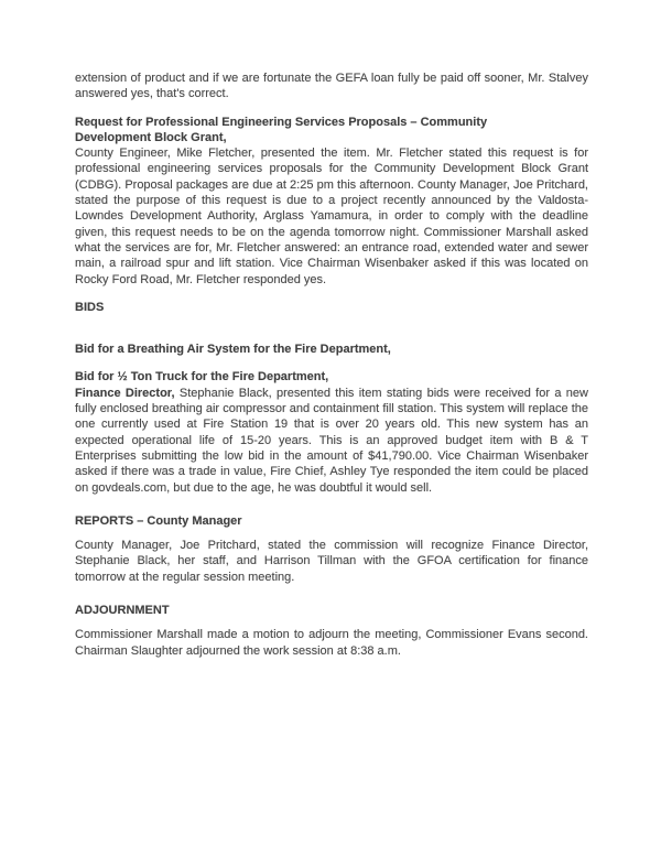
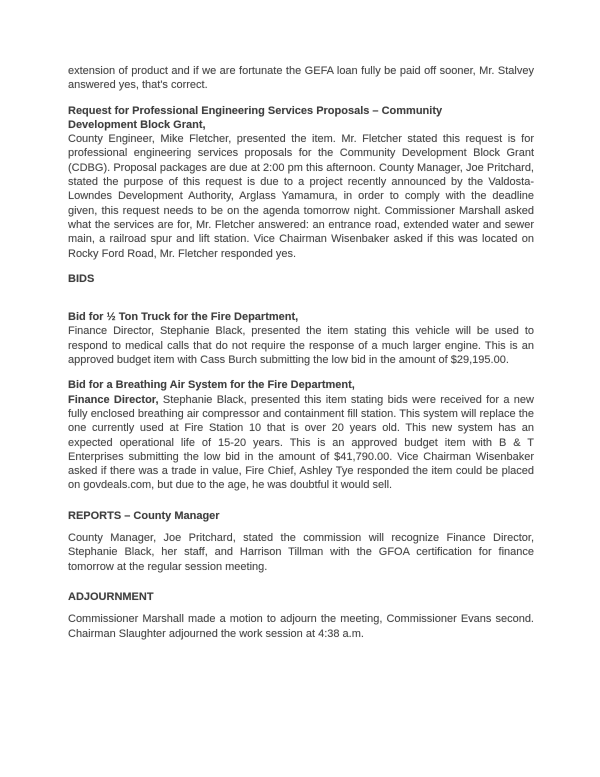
  extension of product and if we are fortunate the GEFA loan fully be paid off sooner, Mr. Stalvey answered yes, that's correct.
  Request for Professional Engineering Services Proposals – Community
  Development Block Grant,
- County Engineer, Mike Fletcher, presented the item. Mr. Fletcher stated this request is for professional engineering services proposals for the Community Development Block Grant (CDBG). Proposal packages are due at 2:25 pm this afternoon. County Manager, Joe Pritchard, stated the purpose of this request is due to a project recently announced by the Valdosta-Lowndes Development Authority, Arglass Yamamura, in order to comply with the deadline given, this request needs to be on the agenda tomorrow night. Commissioner Marshall asked what the services are for, Mr. Fletcher answered: an entrance road, extended water and sewer main, a railroad spur and lift station. Vice Chairman Wisenbaker asked if this was located on Rocky Ford Road, Mr. Fletcher responded yes.
+ County Engineer, Mike Fletcher, presented the item. Mr. Fletcher stated this request is for professional engineering services proposals for the Community Development Block Grant (CDBG). Proposal packages are due at 2:00 pm this afternoon. County Manager, Joe Pritchard, stated the purpose of this request is due to a project recently announced by the Valdosta-Lowndes Development Authority, Arglass Yamamura, in order to comply with the deadline given, this request needs to be on the agenda tomorrow night. Commissioner Marshall asked what the services are for, Mr. Fletcher answered: an entrance road, extended water and sewer main, a railroad spur and lift station. Vice Chairman Wisenbaker asked if this was located on Rocky Ford Road, Mr. Fletcher responded yes.
  BIDS
- Bid for a Breathing Air System for the Fire Department,
+ Bid for ½ Ton Truck for the Fire Department,
+ Finance Director, Stephanie Black, presented the item stating this vehicle will be used to respond to medical calls that do not require the response of a much larger engine. This is an approved budget item with Cass Burch submitting the low bid in the amount of $29,195.00.
- Bid for ½ Ton Truck for the Fire Department,
+ Bid for a Breathing Air System for the Fire Department,
- Finance Director, Stephanie Black, presented this item stating bids were received for a new fully enclosed breathing air compressor and containment fill station. This system will replace the one currently used at Fire Station 19 that is over 20 years old. This new system has an expected operational life of 15-20 years. This is an approved budget item with B & T Enterprises submitting the low bid in the amount of $41,790.00. Vice Chairman Wisenbaker asked if there was a trade in value, Fire Chief, Ashley Tye responded the item could be placed on govdeals.com, but due to the age, he was doubtful it would sell.
+ Finance Director, Stephanie Black, presented this item stating bids were received for a new fully enclosed breathing air compressor and containment fill station. This system will replace the one currently used at Fire Station 10 that is over 20 years old. This new system has an expected operational life of 15-20 years. This is an approved budget item with B & T Enterprises submitting the low bid in the amount of $41,790.00. Vice Chairman Wisenbaker asked if there was a trade in value, Fire Chief, Ashley Tye responded the item could be placed on govdeals.com, but due to the age, he was doubtful it would sell.
  REPORTS – County Manager
  County Manager, Joe Pritchard, stated the commission will recognize Finance Director, Stephanie Black, her staff, and Harrison Tillman with the GFOA certification for finance tomorrow at the regular session meeting.
  ADJOURNMENT
- Commissioner Marshall made a motion to adjourn the meeting, Commissioner Evans second. Chairman Slaughter adjourned the work session at 8:38 a.m.
+ Commissioner Marshall made a motion to adjourn the meeting, Commissioner Evans second. Chairman Slaughter adjourned the work session at 4:38 a.m.
